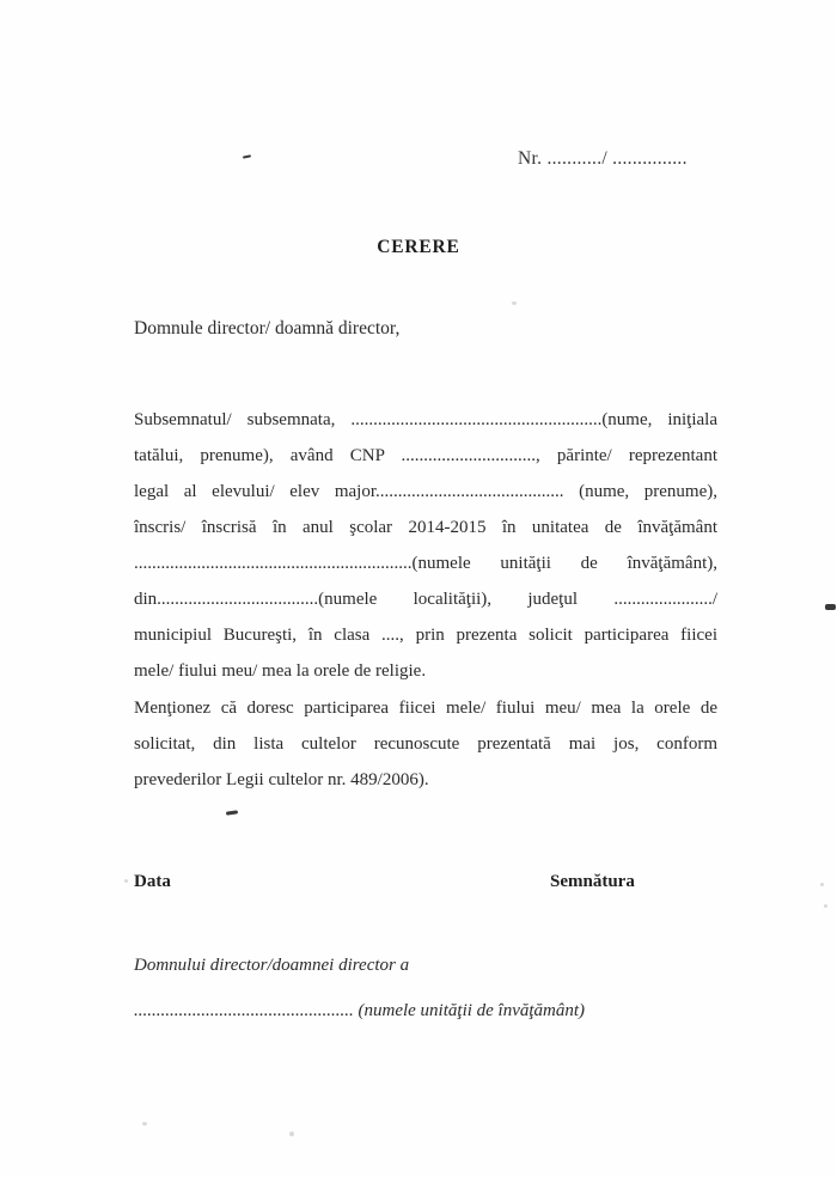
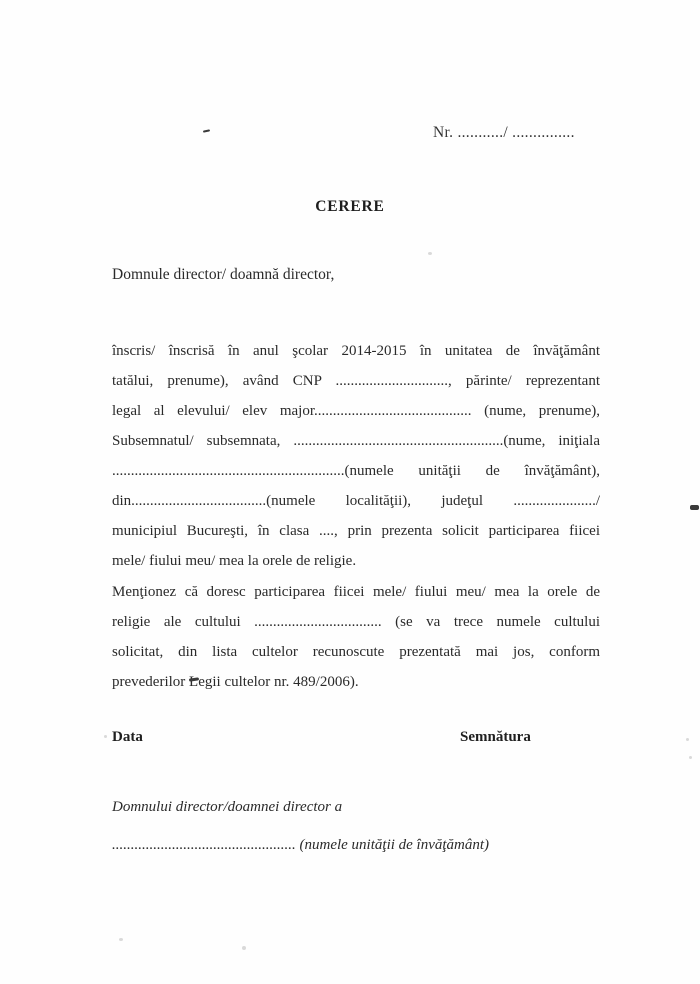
  Nr. .........../ ...............
  CERERE
  Domnule director/ doamnă director,
- Subsemnatul/ subsemnata, ........................................................(nume, iniţiala
+ înscris/ înscrisă în anul şcolar 2014-2015 în unitatea de învăţământ
  tatălui, prenume), având CNP .............................., părinte/ reprezentant
  legal al elevului/ elev major.......................................... (nume, prenume),
- înscris/ înscrisă în anul şcolar 2014-2015 în unitatea de învăţământ
+ Subsemnatul/ subsemnata, ........................................................(nume, iniţiala
  ..............................................................(numele unităţii de învăţământ),
  din....................................(numele localităţii), judeţul ....................../
  municipiul Bucureşti, în clasa ...., prin prezenta solicit participarea fiicei
  mele/ fiului meu/ mea la orele de religie.
  Menţionez că doresc participarea fiicei mele/ fiului meu/ mea la orele de
+ religie ale cultului .................................. (se va trece numele cultului
  solicitat, din lista cultelor recunoscute prezentată mai jos, conform
  prevederilor Legii cultelor nr. 489/2006).
  Data
  Semnătura
  Domnului director/doamnei director a
  ................................................. (numele unităţii de învăţământ)
